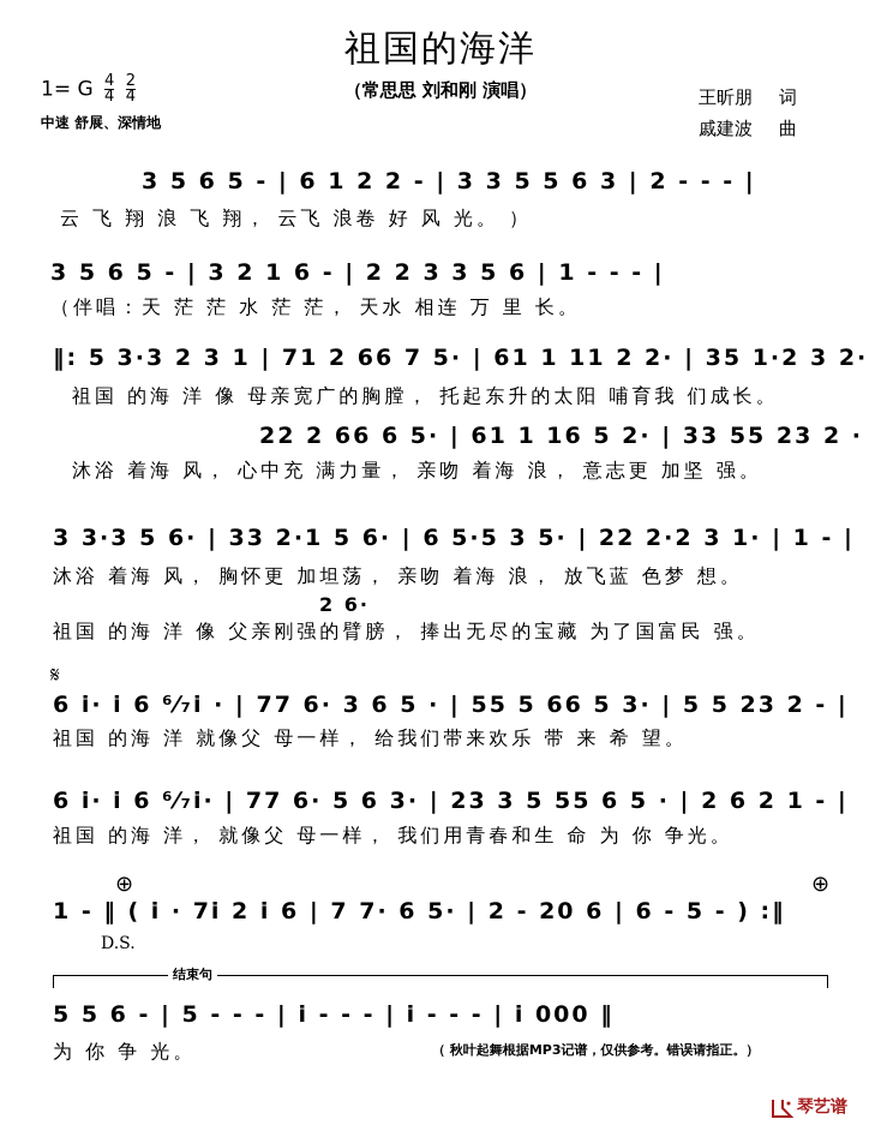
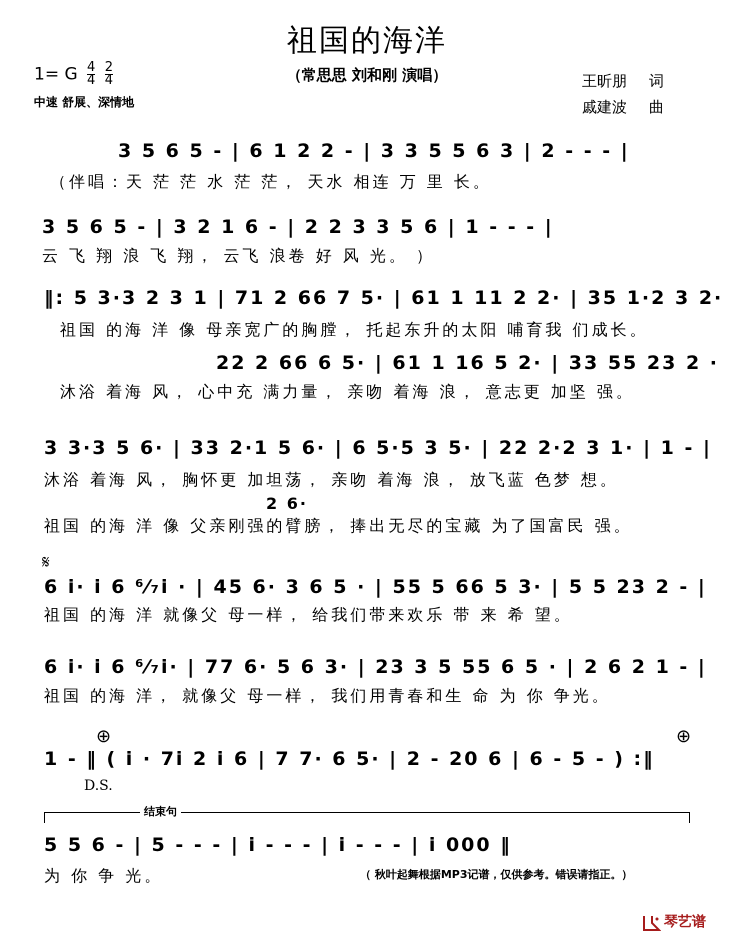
  祖国的海洋
  （常思思 刘和刚 演唱）
  1= G
  4
  4
  2
  4
  中速 舒展、深情地
  王昕朋 词
  戚建波 曲
  3 5 6 5 - | 6 1 2 2 - | 3 3 5 5 6 3 | 2 - - - |
- 云 飞 翔 浪 飞 翔， 云飞 浪卷 好 风 光。 ）
+ （伴唱：天 茫 茫 水 茫 茫， 天水 相连 万 里 长。
  3 5 6 5 - | 3 2 1 6 - | 2 2 3 3 5 6 | 1 - - - |
- （伴唱：天 茫 茫 水 茫 茫， 天水 相连 万 里 长。
+ 云 飞 翔 浪 飞 翔， 云飞 浪卷 好 风 光。 ）
  ‖: 5 3·3 2 3 1 | 71 2 66 7 5· | 61 1 11 2 2· | 35 1·2 3 2·
  祖国 的海 洋 像 母亲宽广的胸膛， 托起东升的太阳 哺育我 们成长。
  22 2 66 6 5· | 61 1 16 5 2· | 33 55 23 2 ·
  沐浴 着海 风， 心中充 满力量， 亲吻 着海 浪， 意志更 加坚 强。
  3 3·3 5 6· | 33 2·1 5 6· | 6 5·5 3 5· | 22 2·2 3 1· | 1 - |
  沐浴 着海 风， 胸怀更 加坦荡， 亲吻 着海 浪， 放飞蓝 色梦 想。
  2 6·
  祖国 的海 洋 像 父亲刚强的臂膀， 捧出无尽的宝藏 为了国富民 强。
  𝄋
- 6 i· i 6 ⁶⁄₇i · | 77 6· 3 6 5 · | 55 5 66 5 3· | 5 5 23 2 - |
+ 6 i· i 6 ⁶⁄₇i · | 45 6· 3 6 5 · | 55 5 66 5 3· | 5 5 23 2 - |
  祖国 的海 洋 就像父 母一样， 给我们带来欢乐 带 来 希 望。
  6 i· i 6 ⁶⁄₇i· | 77 6· 5 6 3· | 23 3 5 55 6 5 · | 2 6 2 1 - |
  祖国 的海 洋， 就像父 母一样， 我们用青春和生 命 为 你 争光。
  ⊕
  1 - ‖ ( i · 7i 2 i 6 | 7 7· 6 5· | 2 - 20 6 | 6 - 5 - ) :‖
  D.S.
  ⊕
  结束句
  5 5 6 - | 5 - - - | i - - - | i - - - | i 000 ‖
  为 你 争 光。
  （ 秋叶起舞根据MP3记谱，仅供参考。错误请指正。）
  琴艺谱
